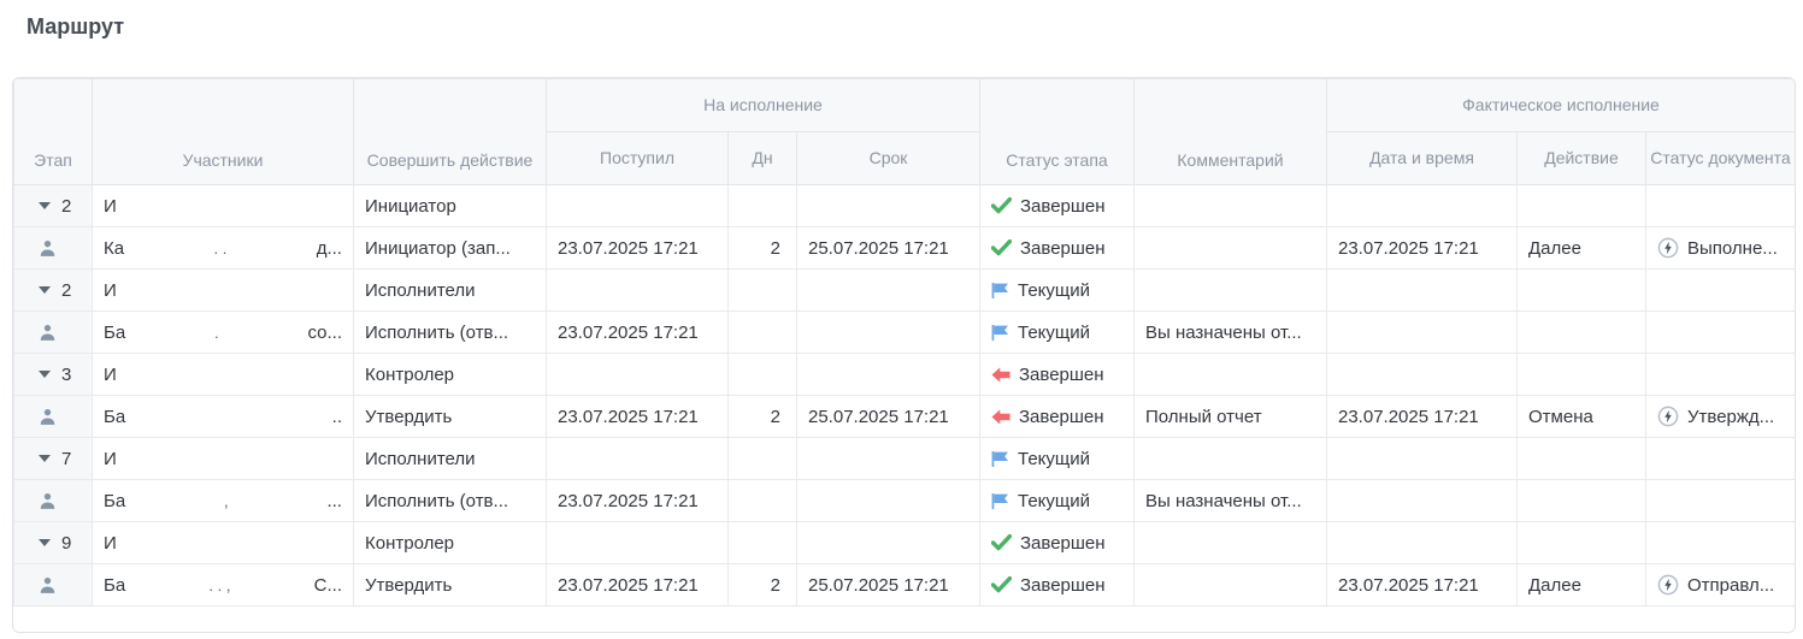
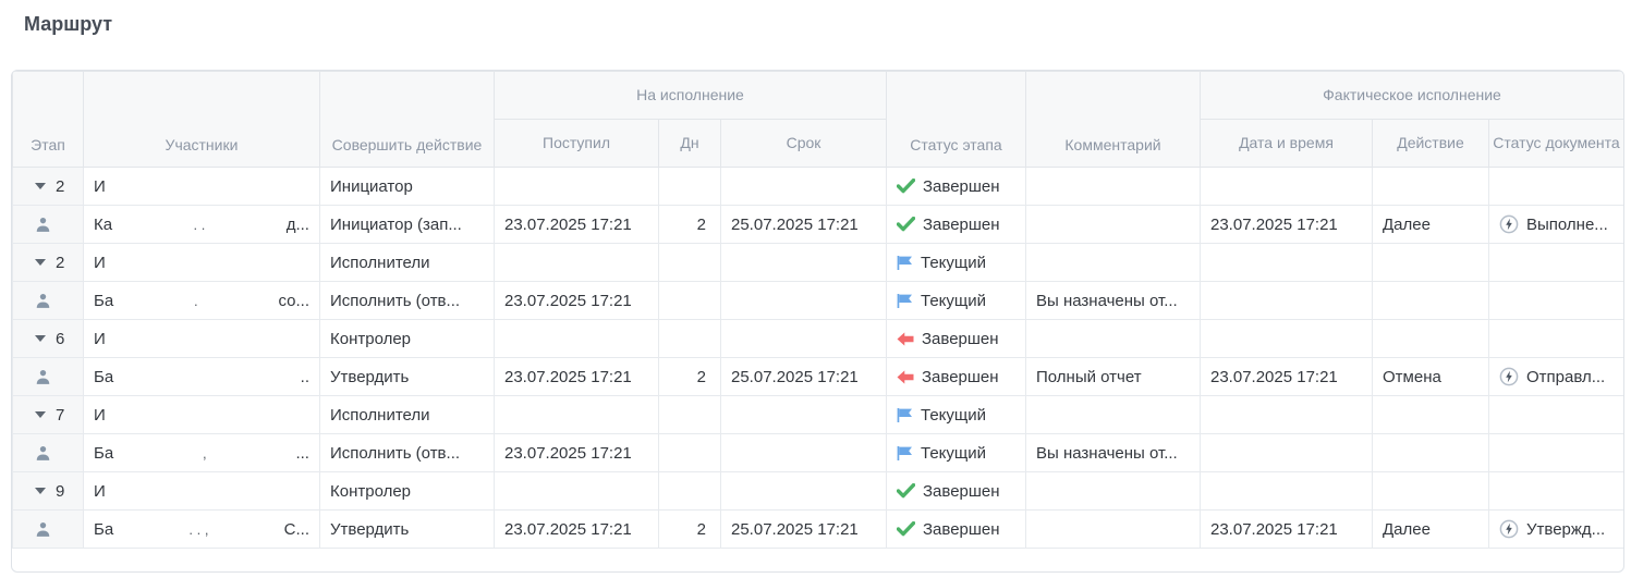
  Маршрут
  Этап	Участники	Совершить действие	На исполнение	Статус этапа	Комментарий	Фактическое исполнение
  Поступил	Дн	Срок	Дата и время	Действие	Статус документа
  2	И	Инициатор				Завершен
  	Ка . . д...	Инициатор (зап...	23.07.2025 17:21	2	25.07.2025 17:21	Завершен		23.07.2025 17:21	Далее	Выполне...
  2	И	Исполнители				Текущий
  	Ба . со...	Исполнить (отв...	23.07.2025 17:21			Текущий	Вы назначены от...
- 3	И	Контролер				Завершен
+ 6	И	Контролер				Завершен
- 	Ба ..	Утвердить	23.07.2025 17:21	2	25.07.2025 17:21	Завершен	Полный отчет	23.07.2025 17:21	Отмена	Утвержд...
+ 	Ба ..	Утвердить	23.07.2025 17:21	2	25.07.2025 17:21	Завершен	Полный отчет	23.07.2025 17:21	Отмена	Отправл...
  7	И	Исполнители				Текущий
  	Ба , ...	Исполнить (отв...	23.07.2025 17:21			Текущий	Вы назначены от...
  9	И	Контролер				Завершен
- 	Ба . . , С...	Утвердить	23.07.2025 17:21	2	25.07.2025 17:21	Завершен		23.07.2025 17:21	Далее	Отправл...
+ 	Ба . . , С...	Утвердить	23.07.2025 17:21	2	25.07.2025 17:21	Завершен		23.07.2025 17:21	Далее	Утвержд...
